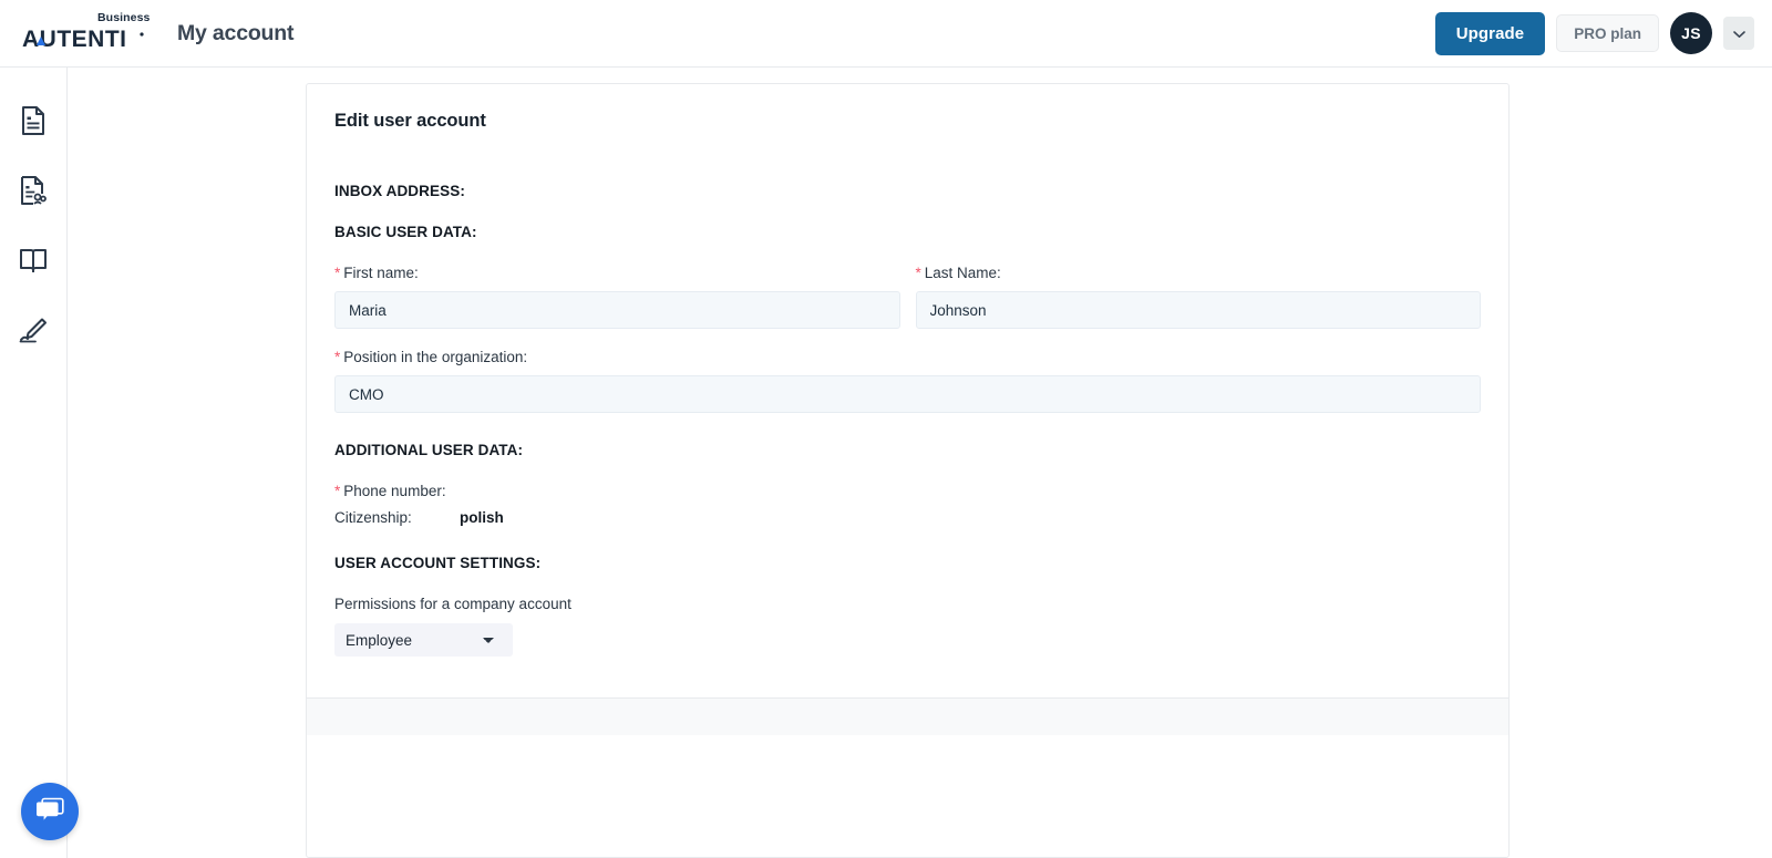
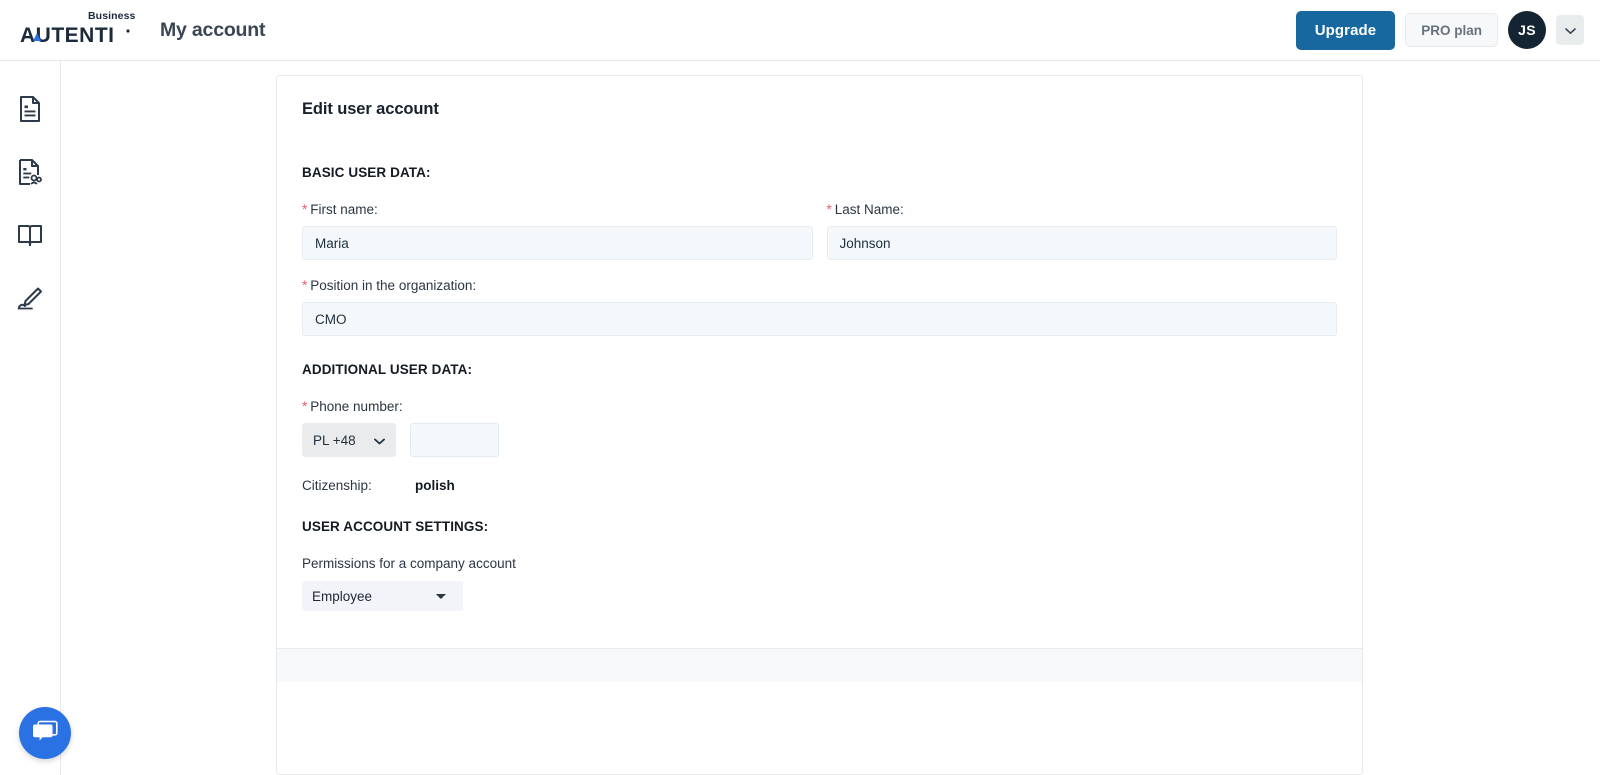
  Business
  AUTENTI
  My account
  Upgrade
  PRO plan
  JS
  Edit user account
- INBOX ADDRESS:
  BASIC USER DATA:
  * First name:
  Maria
  * Last Name:
  Johnson
  * Position in the organization:
  CMO
  ADDITIONAL USER DATA:
  * Phone number:
+ PL +48
  Citizenship:
  polish
  USER ACCOUNT SETTINGS:
  Permissions for a company account
  Employee
